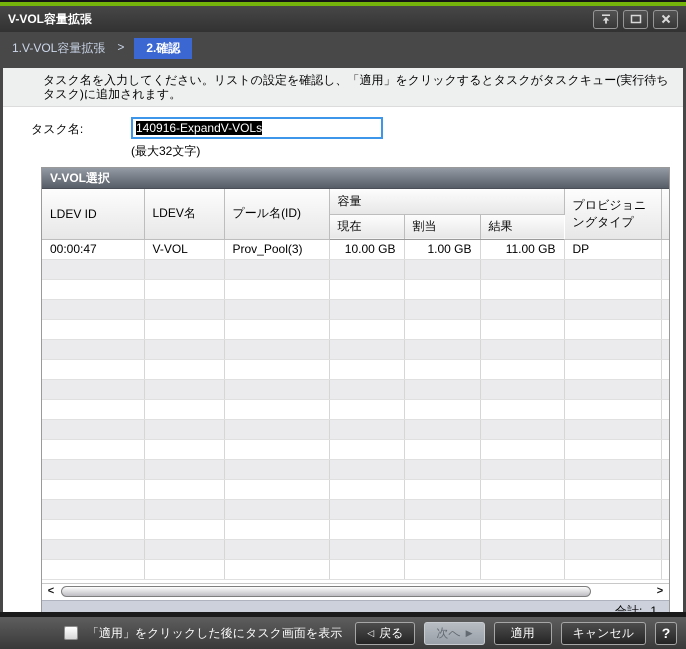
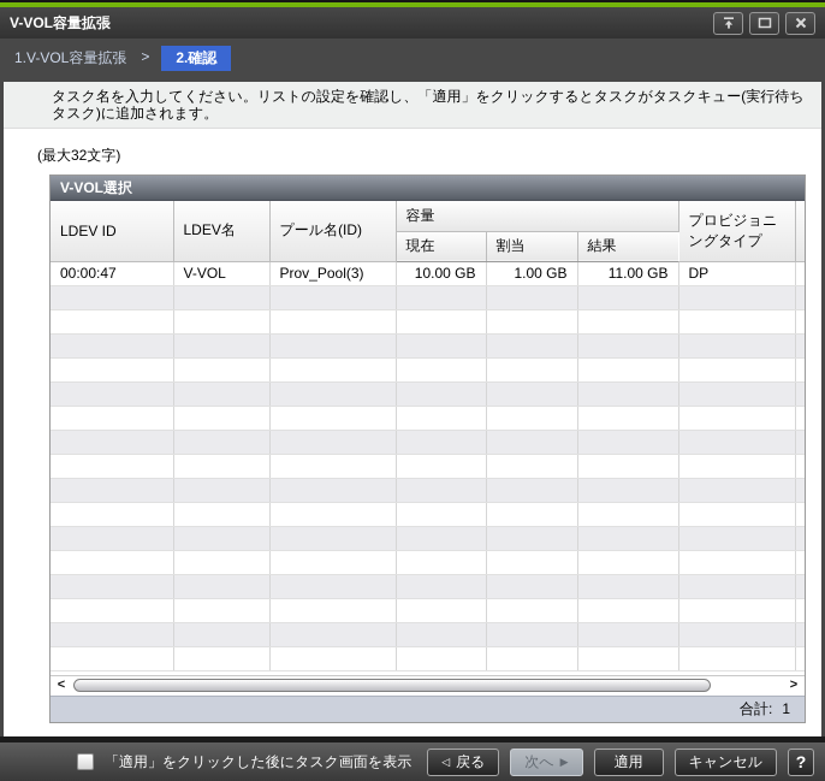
  V-VOL容量拡張
  1.V-VOL容量拡張
  >
  2.確認
  タスク名を入力してください。リストの設定を確認し、「適用」をクリックするとタスクがタスクキュー(実行待ちタスク)に追加されます。
- タスク名:
- 140916-ExpandV-VOLs
  (最大32文字)
  V-VOL選択
  LDEV ID	LDEV名	プール名(ID)	容量	プロビジョニングタイプ
  現在	割当	結果
  00:00:47	V-VOL	Prov_Pool(3)	10.00 GB	1.00 GB	11.00 GB	DP
  <
  >
  合計:
  1
  「適用」をクリックした後にタスク画面を表示
  ◁
  戻る
  次へ
  ▶
  適用
  キャンセル
  ?
